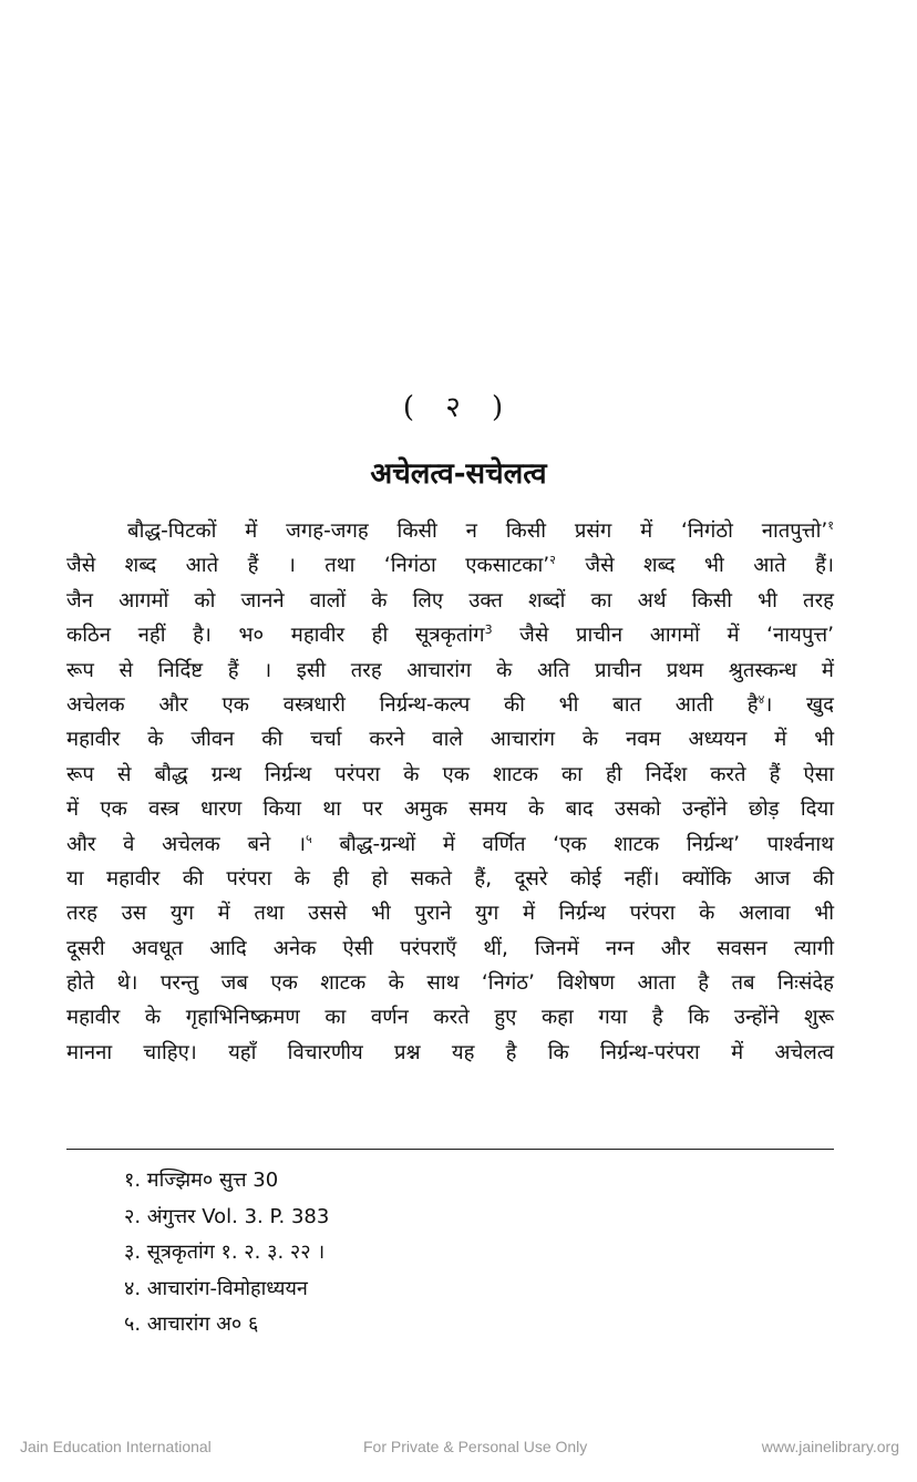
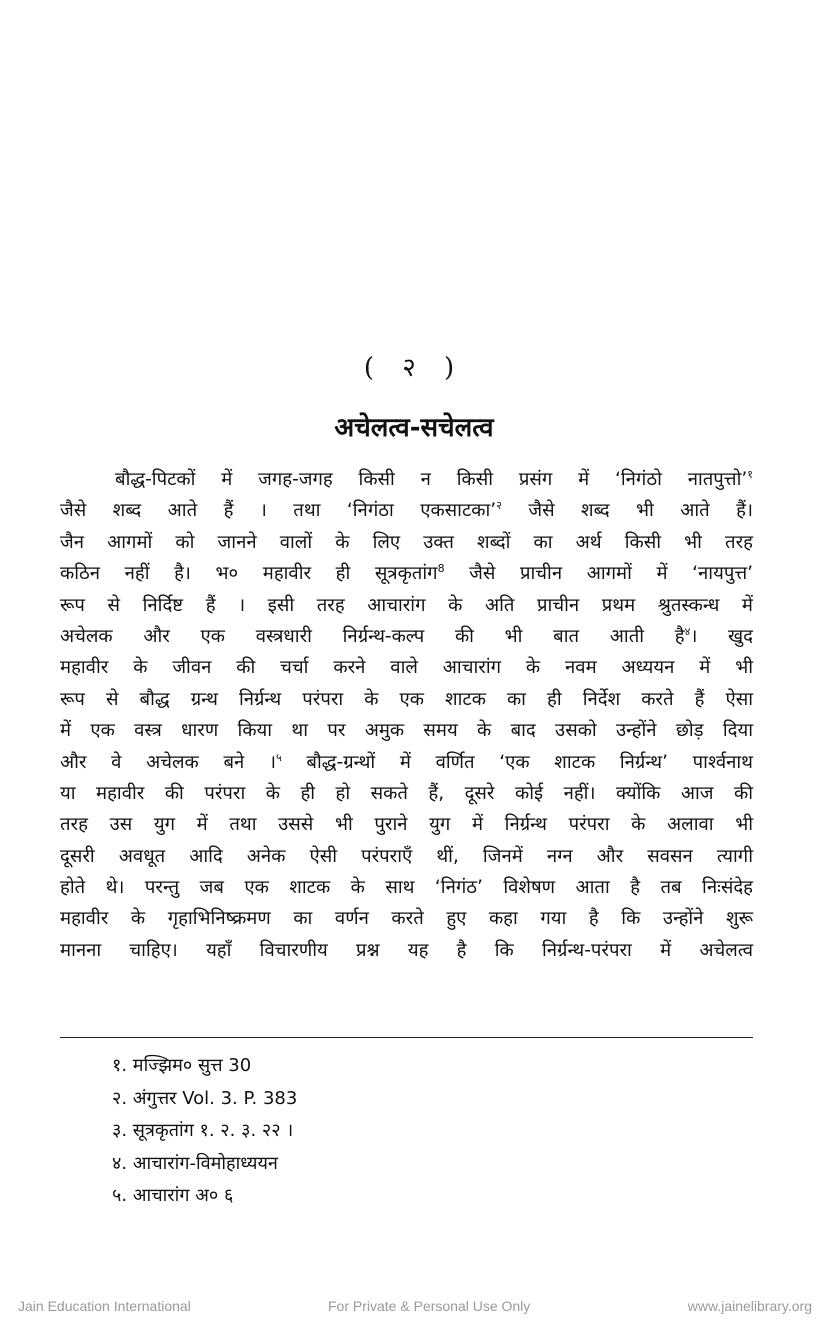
  ( २ )
  अचेलत्व-सचेलत्व
  बौद्ध-पिटकों में जगह-जगह किसी न किसी प्रसंग में ‘निगंठो नातपुत्तो’१
  जैसे शब्द आते हैं । तथा ‘निगंठा एकसाटका’२ जैसे शब्द भी आते हैं।
  जैन आगमों को जानने वालों के लिए उक्त शब्दों का अर्थ किसी भी तरह
- कठिन नहीं है। भ० महावीर ही सूत्रकृतांग3 जैसे प्राचीन आगमों में ‘नायपुत्त’
+ कठिन नहीं है। भ० महावीर ही सूत्रकृतांग8 जैसे प्राचीन आगमों में ‘नायपुत्त’
  रूप से निर्दिष्ट हैं । इसी तरह आचारांग के अति प्राचीन प्रथम श्रुतस्कन्ध में
  अचेलक और एक वस्त्रधारी निर्ग्रन्थ-कल्प की भी बात आती है४। खुद
  महावीर के जीवन की चर्चा करने वाले आचारांग के नवम अध्ययन में भी
  रूप से बौद्ध ग्रन्थ निर्ग्रन्थ परंपरा के एक शाटक का ही निर्देश करते हैं ऐसा
  में एक वस्त्र धारण किया था पर अमुक समय के बाद उसको उन्होंने छोड़ दिया
  और वे अचेलक बने ।५ बौद्ध-ग्रन्थों में वर्णित ‘एक शाटक निर्ग्रन्थ’ पार्श्वनाथ
  या महावीर की परंपरा के ही हो सकते हैं, दूसरे कोई नहीं। क्योंकि आज की
  तरह उस युग में तथा उससे भी पुराने युग में निर्ग्रन्थ परंपरा के अलावा भी
  दूसरी अवधूत आदि अनेक ऐसी परंपराएँ थीं, जिनमें नग्न और सवसन त्यागी
  होते थे। परन्तु जब एक शाटक के साथ ‘निगंठ’ विशेषण आता है तब निःसंदेह
  महावीर के गृहाभिनिष्क्रमण का वर्णन करते हुए कहा गया है कि उन्होंने शुरू
  मानना चाहिए। यहाँ विचारणीय प्रश्न यह है कि निर्ग्रन्थ-परंपरा में अचेलत्व
  १. मज्झिम० सुत्त 30
  २. अंगुत्तर Vol. 3. P. 383
  ३. सूत्रकृतांग १. २. ३. २२ ।
  ४. आचारांग-विमोहाध्ययन
  ५. आचारांग अ० ६
  Jain Education International
  For Private & Personal Use Only
  www.jainelibrary.org
